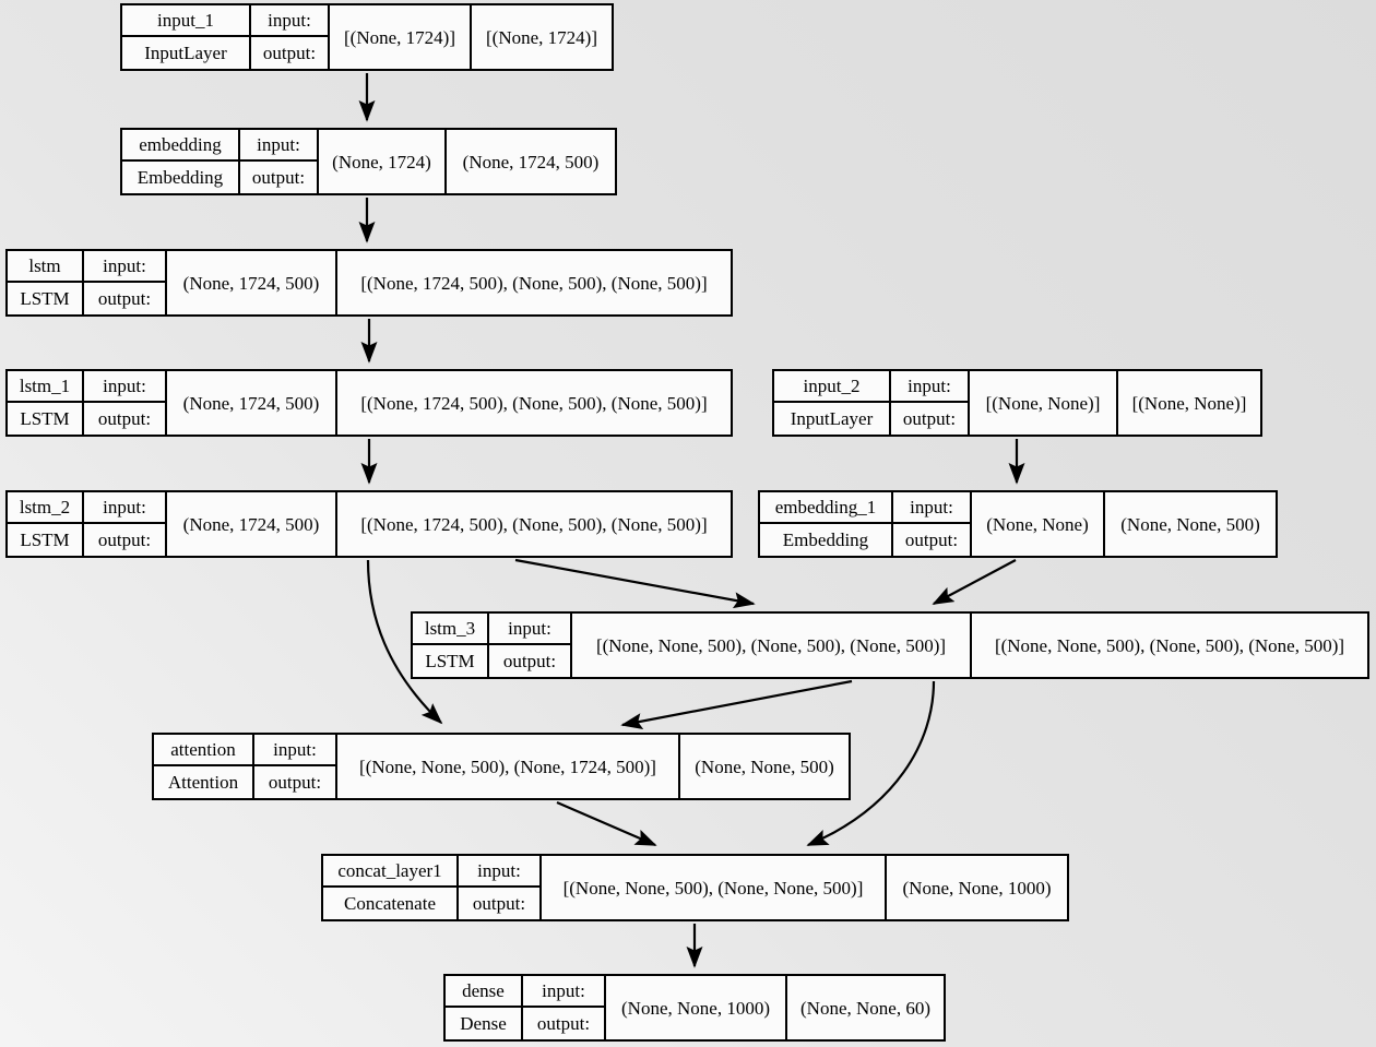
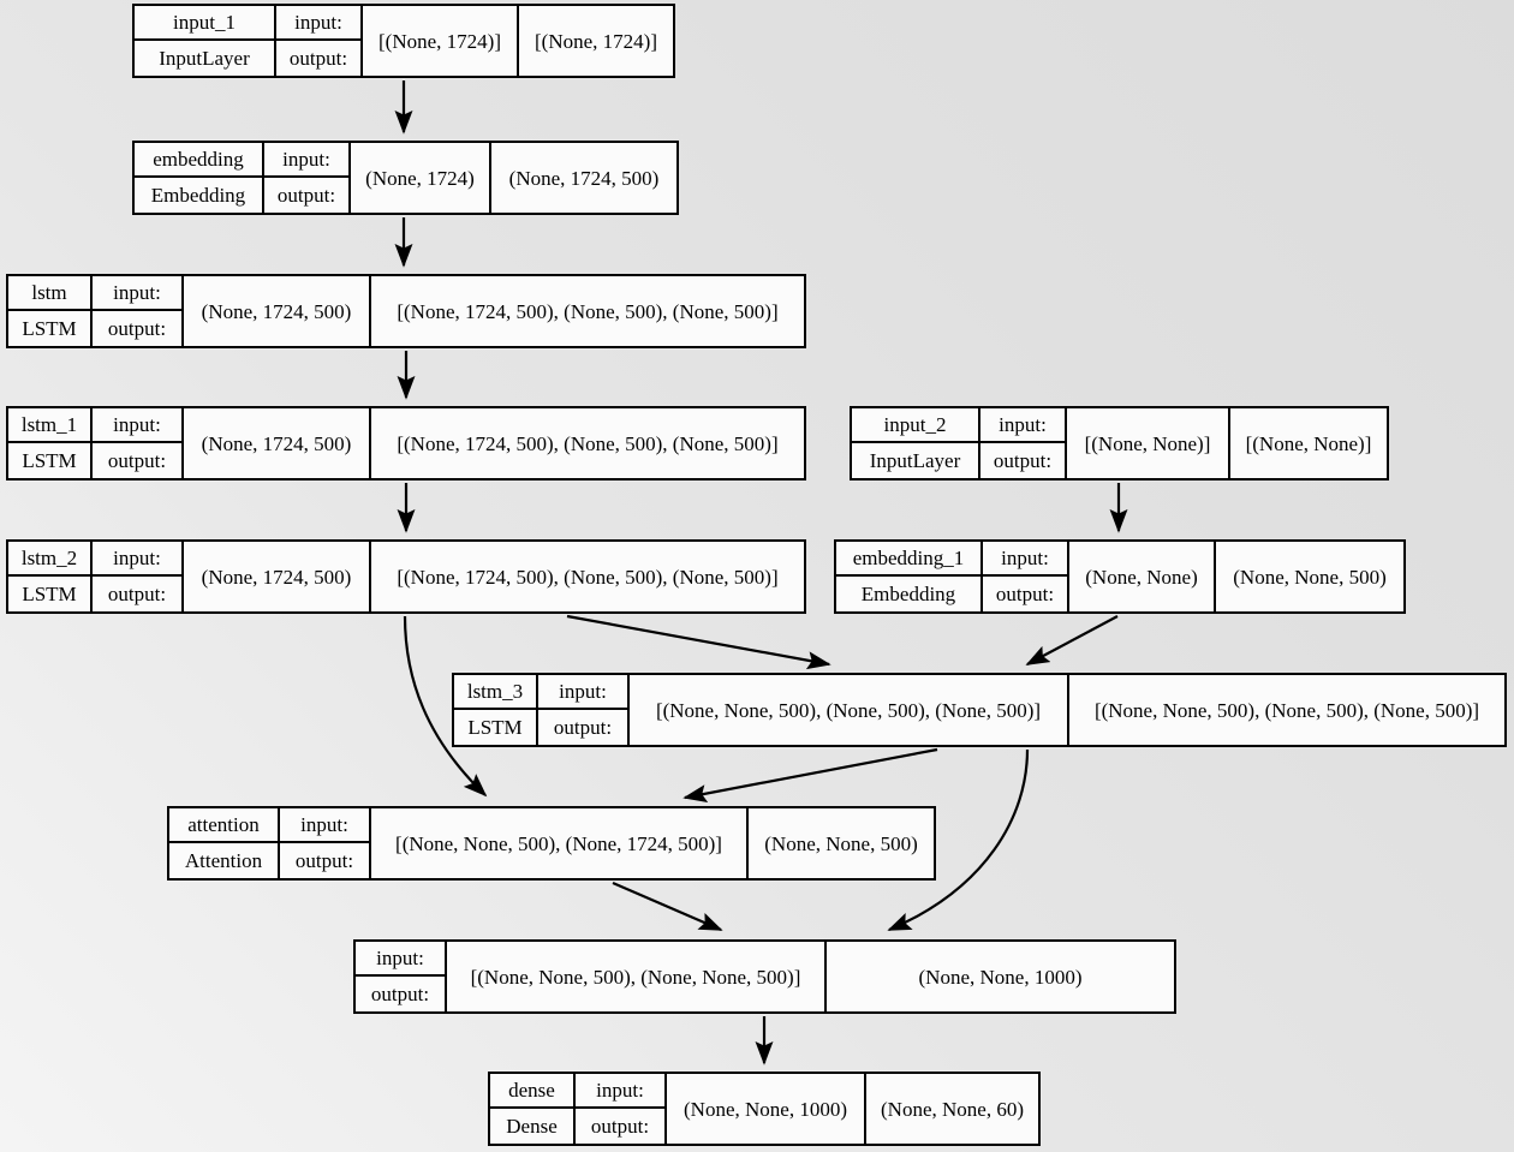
  input_1
  InputLayer
  input:
  output:
  [(None, 1724)]
  [(None, 1724)]
  embedding
  Embedding
  input:
  output:
  (None, 1724)
  (None, 1724, 500)
  lstm
  LSTM
  input:
  output:
  (None, 1724, 500)
  [(None, 1724, 500), (None, 500), (None, 500)]
  lstm_1
  LSTM
  input:
  output:
  (None, 1724, 500)
  [(None, 1724, 500), (None, 500), (None, 500)]
  input_2
  InputLayer
  input:
  output:
  [(None, None)]
  [(None, None)]
  lstm_2
  LSTM
  input:
  output:
  (None, 1724, 500)
  [(None, 1724, 500), (None, 500), (None, 500)]
  embedding_1
  Embedding
  input:
  output:
  (None, None)
  (None, None, 500)
  lstm_3
  LSTM
  input:
  output:
  [(None, None, 500), (None, 500), (None, 500)]
  [(None, None, 500), (None, 500), (None, 500)]
  attention
  Attention
  input:
  output:
  [(None, None, 500), (None, 1724, 500)]
  (None, None, 500)
- concat_layer1
- Concatenate
  input:
  output:
  [(None, None, 500), (None, None, 500)]
  (None, None, 1000)
  dense
  Dense
  input:
  output:
  (None, None, 1000)
  (None, None, 60)
